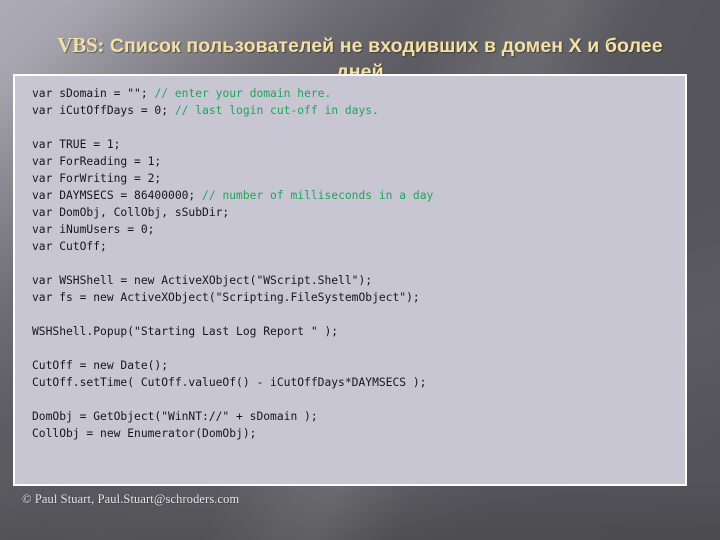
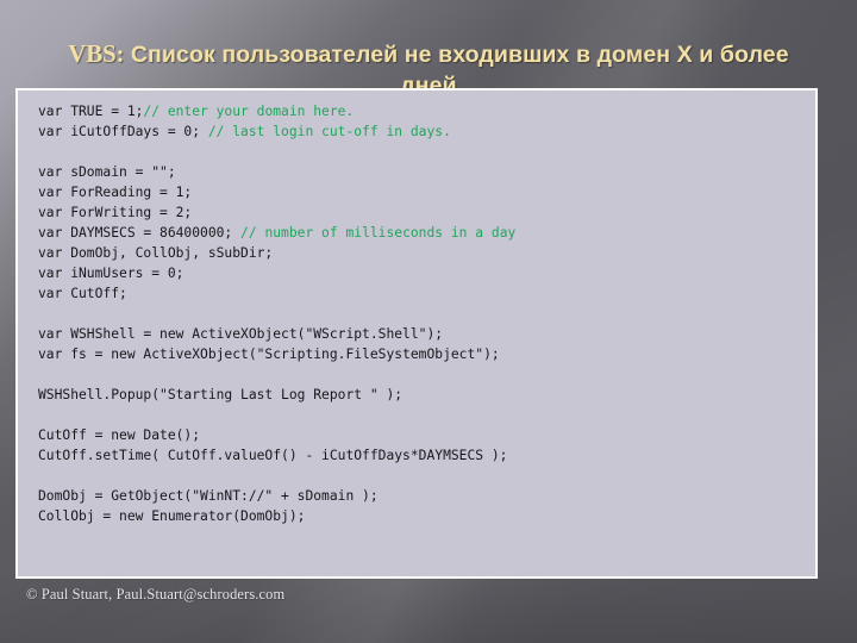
  VBS: Список пользователей не входивших в домен X и более дней
- var sDomain = ""; // enter your domain here.
+ var TRUE = 1;// enter your domain here.
  var iCutOffDays = 0; // last login cut-off in days.
- var TRUE = 1;
+ var sDomain = "";
  var ForReading = 1;
  var ForWriting = 2;
  var DAYMSECS = 86400000; // number of milliseconds in a day
  var DomObj, CollObj, sSubDir;
  var iNumUsers = 0;
  var CutOff;
  var WSHShell = new ActiveXObject("WScript.Shell");
  var fs = new ActiveXObject("Scripting.FileSystemObject");
  WSHShell.Popup("Starting Last Log Report " );
  CutOff = new Date();
  CutOff.setTime( CutOff.valueOf() - iCutOffDays*DAYMSECS );
  DomObj = GetObject("WinNT://" + sDomain );
  CollObj = new Enumerator(DomObj);
  © Paul Stuart, Paul.Stuart@schroders.com
